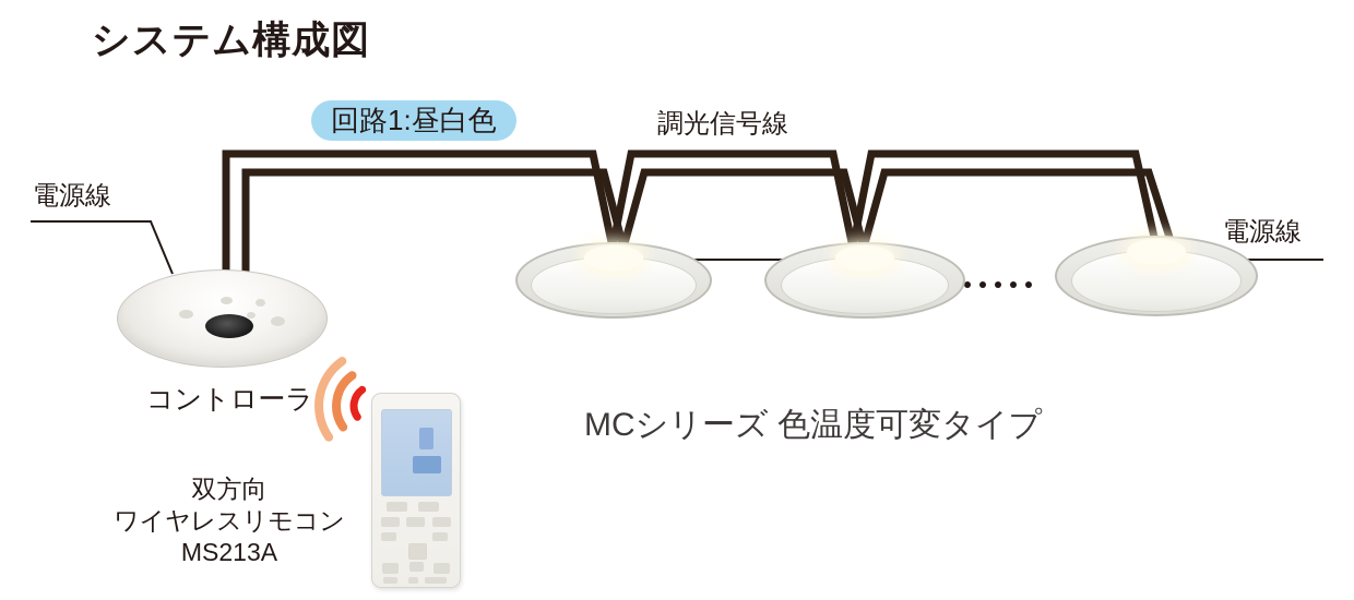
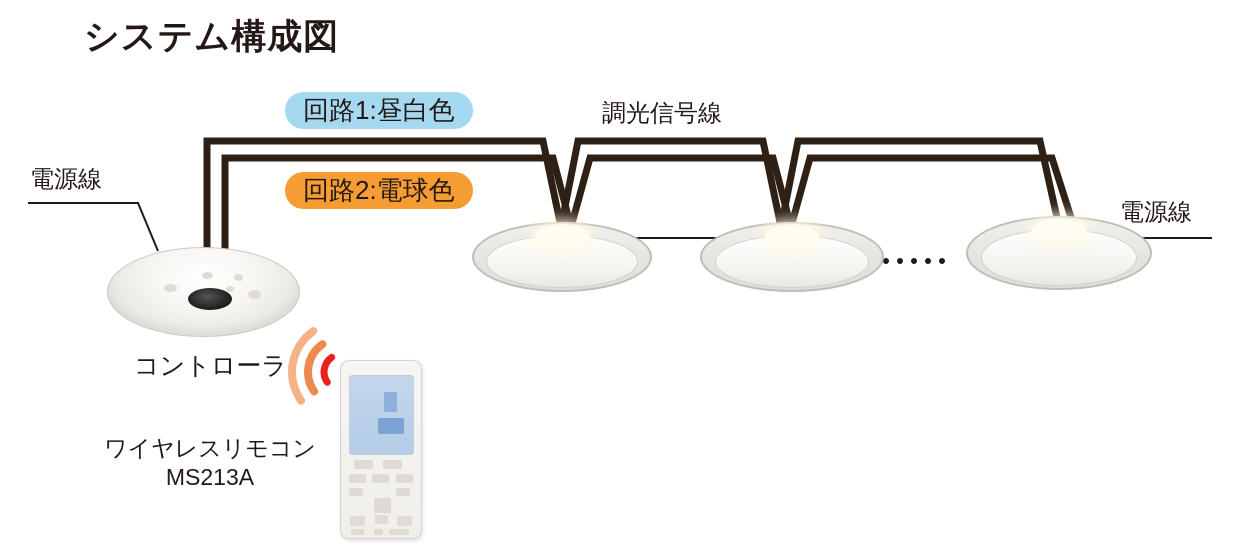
  システム構成図
  回路1:昼白色
+ 回路2:電球色
  調光信号線
  電源線
  電源線
  コントローラ
- MCシリーズ 色温度可変タイプ
- 双方向
  ワイヤレスリモコン
  MS213A
